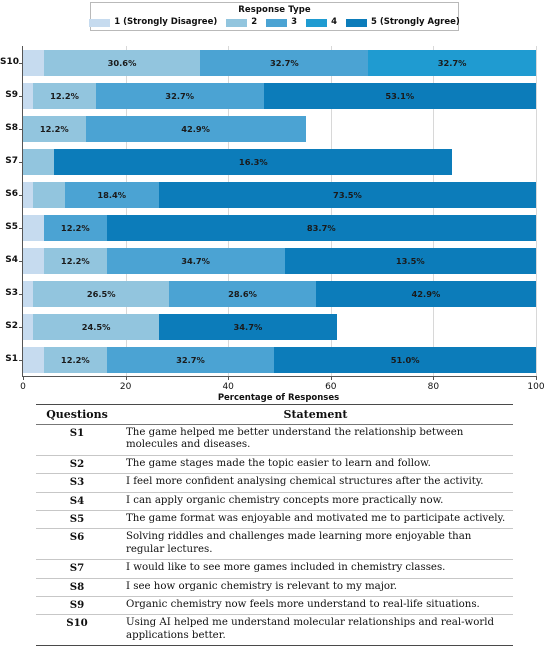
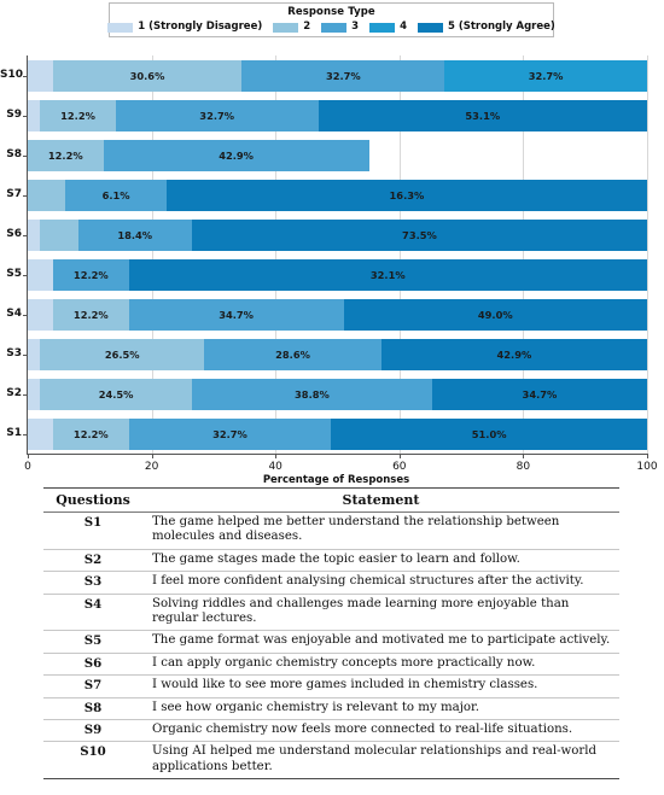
  Response Type
  1 (Strongly Disagree)
  2
  3
  4
  5 (Strongly Agree)
  12.2%
  32.7%
  51.0%
  24.5%
+ 38.8%
  34.7%
  26.5%
  28.6%
  42.9%
  12.2%
  34.7%
- 13.5%
+ 49.0%
  12.2%
- 83.7%
+ 32.1%
  18.4%
  73.5%
+ 6.1%
  16.3%
  12.2%
  42.9%
  12.2%
  32.7%
  53.1%
  30.6%
  32.7%
  32.7%
  0
  20
  40
  60
  80
  100
  Percentage of Responses
  S1
  S2
  S3
  S4
  S5
  S6
  S7
  S8
  S9
  S10
  Questions	Statement
  S1	The game helped me better understand the relationship between molecules and diseases.
  S2	The game stages made the topic easier to learn and follow.
  S3	I feel more confident analysing chemical structures after the activity.
- S4	I can apply organic chemistry concepts more practically now.
+ S4	Solving riddles and challenges made learning more enjoyable than regular lectures.
  S5	The game format was enjoyable and motivated me to participate actively.
- S6	Solving riddles and challenges made learning more enjoyable than regular lectures.
+ S6	I can apply organic chemistry concepts more practically now.
  S7	I would like to see more games included in chemistry classes.
  S8	I see how organic chemistry is relevant to my major.
- S9	Organic chemistry now feels more understand to real-life situations.
+ S9	Organic chemistry now feels more connected to real-life situations.
  S10	Using AI helped me understand molecular relationships and real-world applications better.
